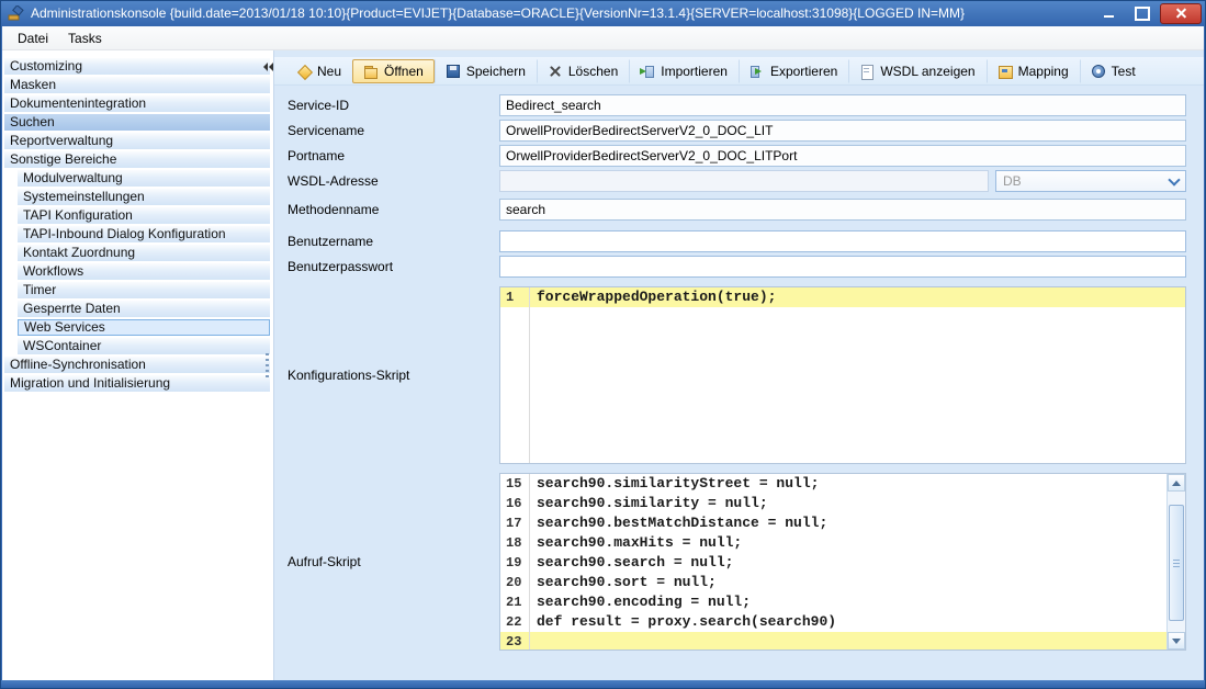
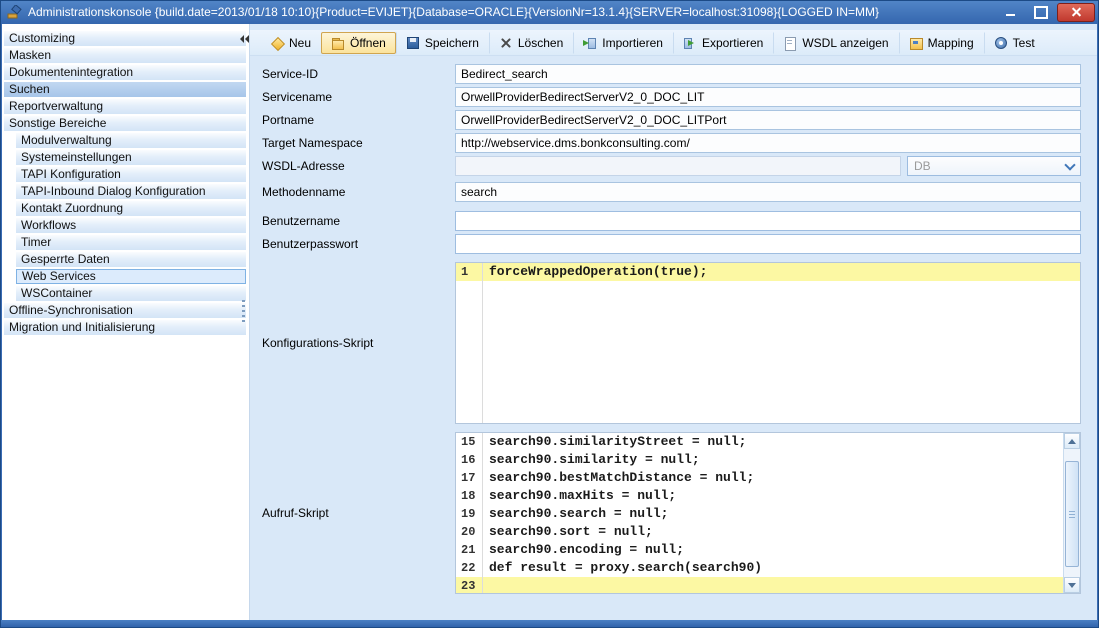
  Administrationskonsole {build.date=2013/01/18 10:10}{Product=EVIJET}{Database=ORACLE}{VersionNr=13.1.4}{SERVER=localhost:31098}{LOGGED IN=MM}
- Datei
- Tasks
  Customizing
  Masken
  Dokumentenintegration
  Suchen
  Reportverwaltung
  Sonstige Bereiche
  Modulverwaltung
  Systemeinstellungen
  TAPI Konfiguration
  TAPI-Inbound Dialog Konfiguration
  Kontakt Zuordnung
  Workflows
  Timer
  Gesperrte Daten
  Web Services
  WSContainer
  Offline-Synchronisation
  Migration und Initialisierung
  Neu
  Öffnen
  Speichern
  Löschen
  Importieren
  Exportieren
  WSDL anzeigen
  Mapping
  Test
  Service-ID
  Bedirect_search
  Servicename
  OrwellProviderBedirectServerV2_0_DOC_LIT
  Portname
  OrwellProviderBedirectServerV2_0_DOC_LITPort
+ Target Namespace
+ http://webservice.dms.bonkconsulting.com/
  WSDL-Adresse
  DB
  Methodenname
  search
  Benutzername
  Benutzerpasswort
  Konfigurations-Skript
  1
  forceWrappedOperation(true);
  Aufruf-Skript
  15
  search90.similarityStreet = null;
  16
  search90.similarity = null;
  17
  search90.bestMatchDistance = null;
  18
  search90.maxHits = null;
  19
  search90.search = null;
  20
  search90.sort = null;
  21
  search90.encoding = null;
  22
  def result = proxy.search(search90)
  23
